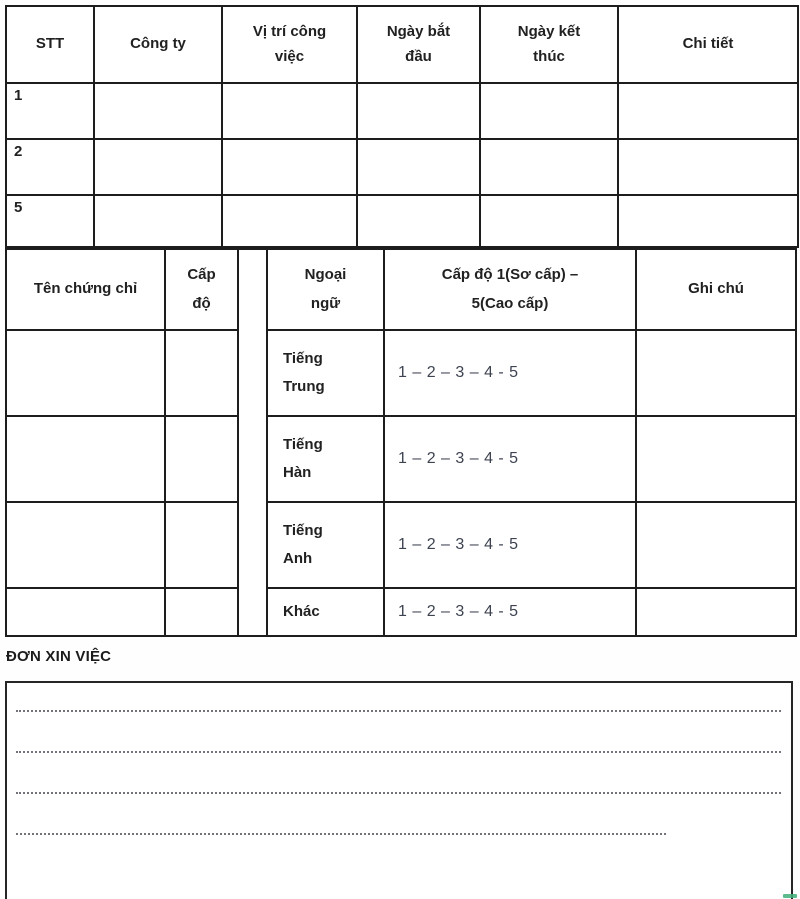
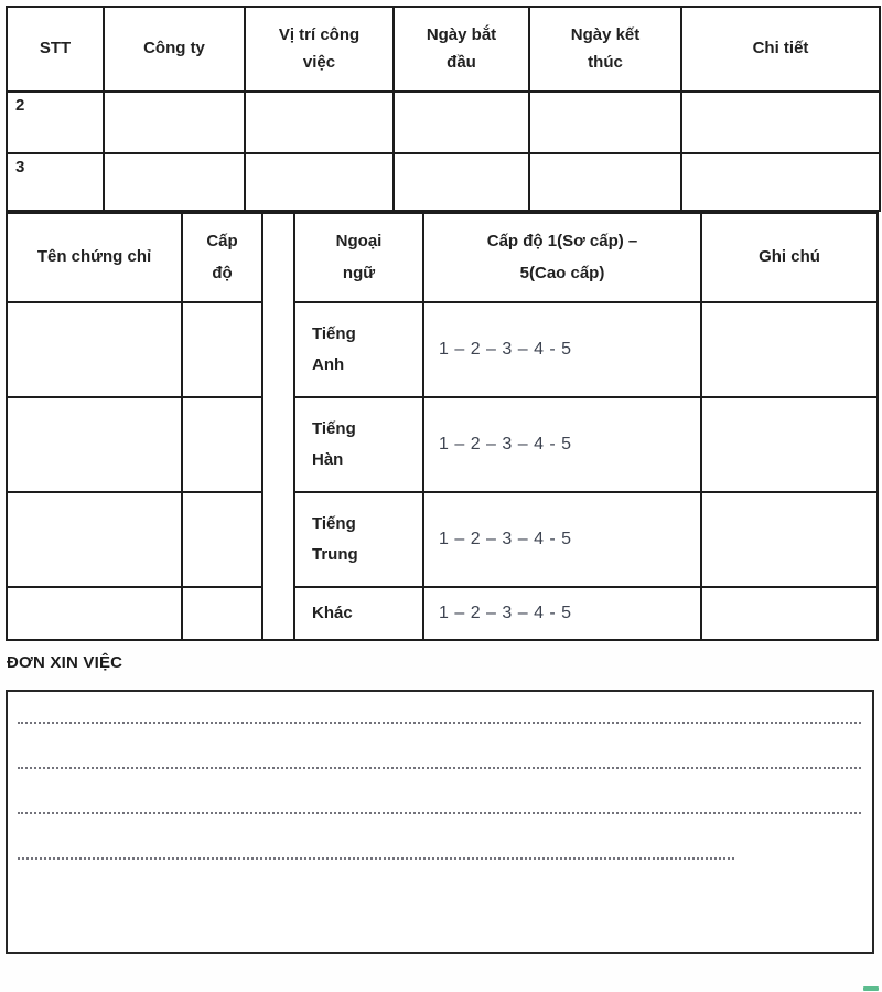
  STT	Công ty	Vị trí công việc	Ngày bắt đầu	Ngày kết thúc	Chi tiết
- 1
  2
- 5
+ 3
  Tên chứng chỉ	Cấp độ		Ngoại ngữ	Cấp độ 1(Sơ cấp) – 5(Cao cấp)	Ghi chú
- 		Tiếng Trung	1 – 2 – 3 – 4 - 5
+ 		Tiếng Anh	1 – 2 – 3 – 4 - 5
  		Tiếng Hàn	1 – 2 – 3 – 4 - 5
- 		Tiếng Anh	1 – 2 – 3 – 4 - 5
+ 		Tiếng Trung	1 – 2 – 3 – 4 - 5
  		Khác	1 – 2 – 3 – 4 - 5
  ĐƠN XIN VIỆC
